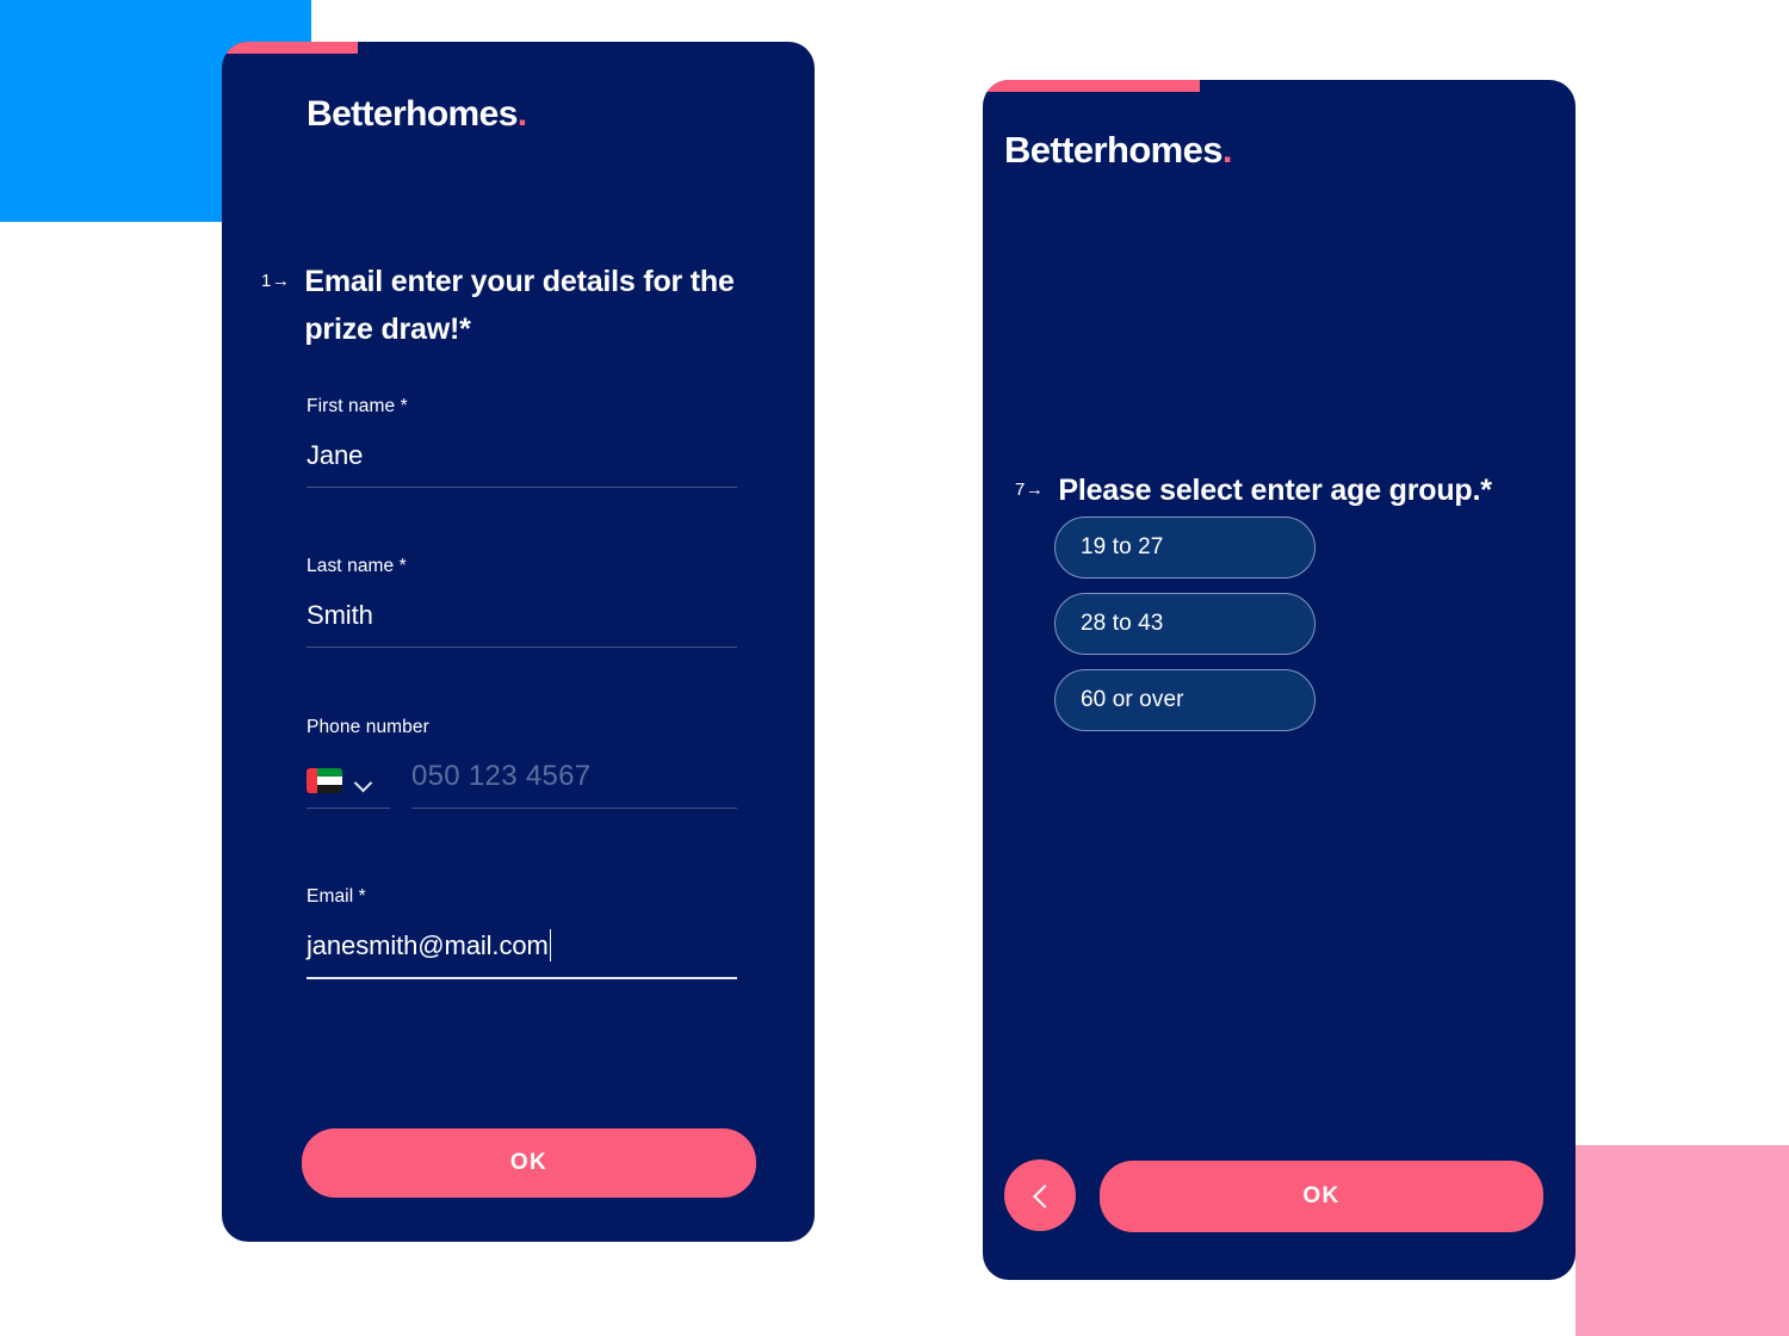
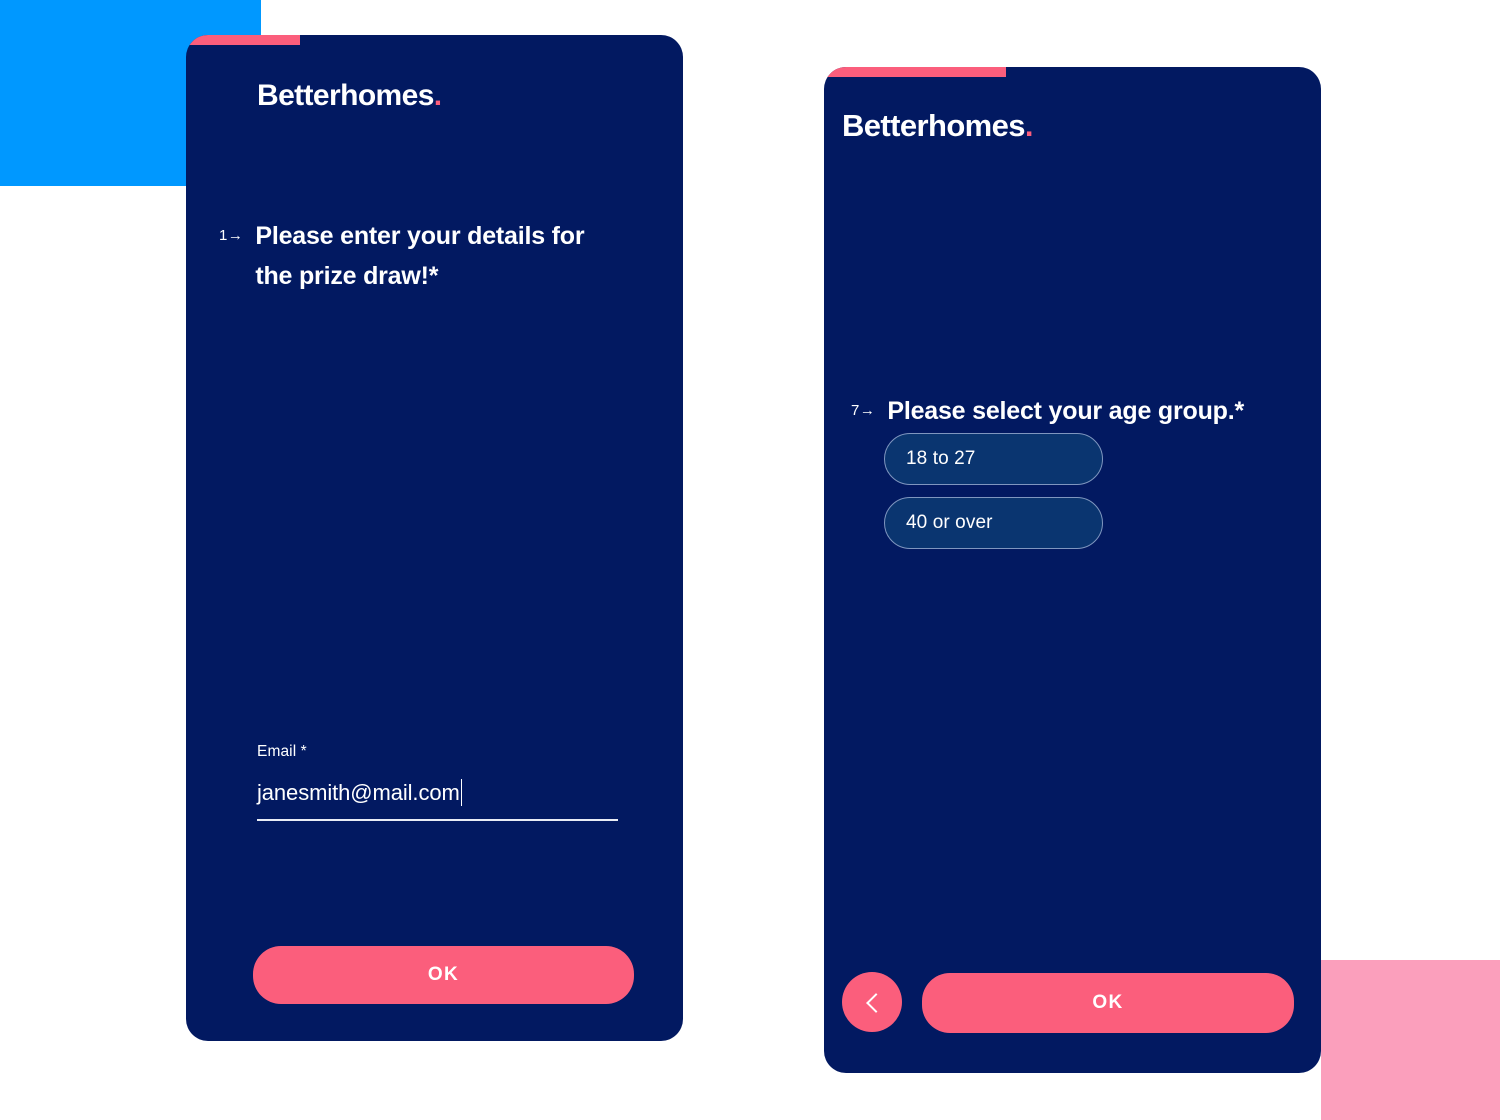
  Betterhomes.
  1→
- Email enter your details for the prize draw!*
+ Please enter your details for the prize draw!*
- First name *
- Jane
- Last name *
- Smith
- Phone number
- 050 123 4567
  Email *
  janesmith@mail.com
  OK
  Betterhomes.
  7→
- Please select enter age group.*
+ Please select your age group.*
- 19 to 27
+ 18 to 27
- 28 to 43
- 60 or over
+ 40 or over
  OK
